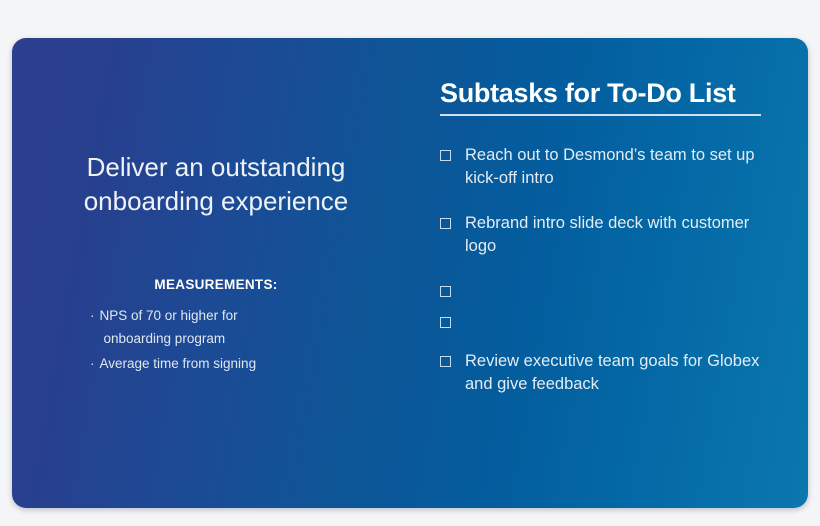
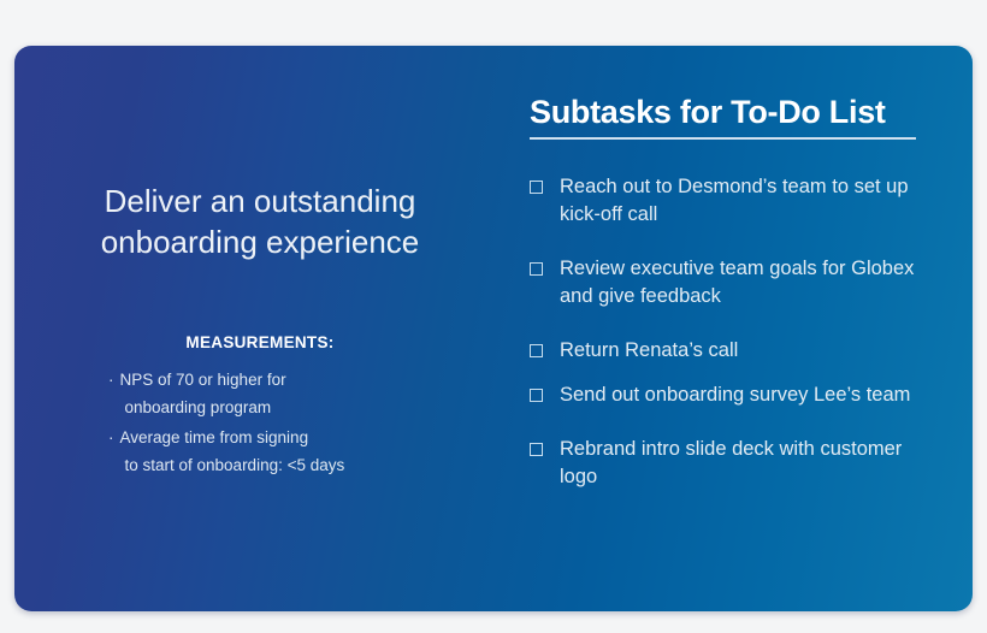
  Deliver an outstanding
  onboarding experience
  MEASUREMENTS:
  ·
  NPS of 70 or higher for
  onboarding program
  ·
  Average time from signing
+ to start of onboarding: <5 days
  Subtasks for To-Do List
- Reach out to Desmond’s team to set up kick-off intro
+ Reach out to Desmond’s team to set up kick-off call
- Rebrand intro slide deck with customer logo
+ Review executive team goals for Globex and give feedback
+ Return Renata’s call
+ Send out onboarding survey Lee’s team
- Review executive team goals for Globex and give feedback
+ Rebrand intro slide deck with customer logo
